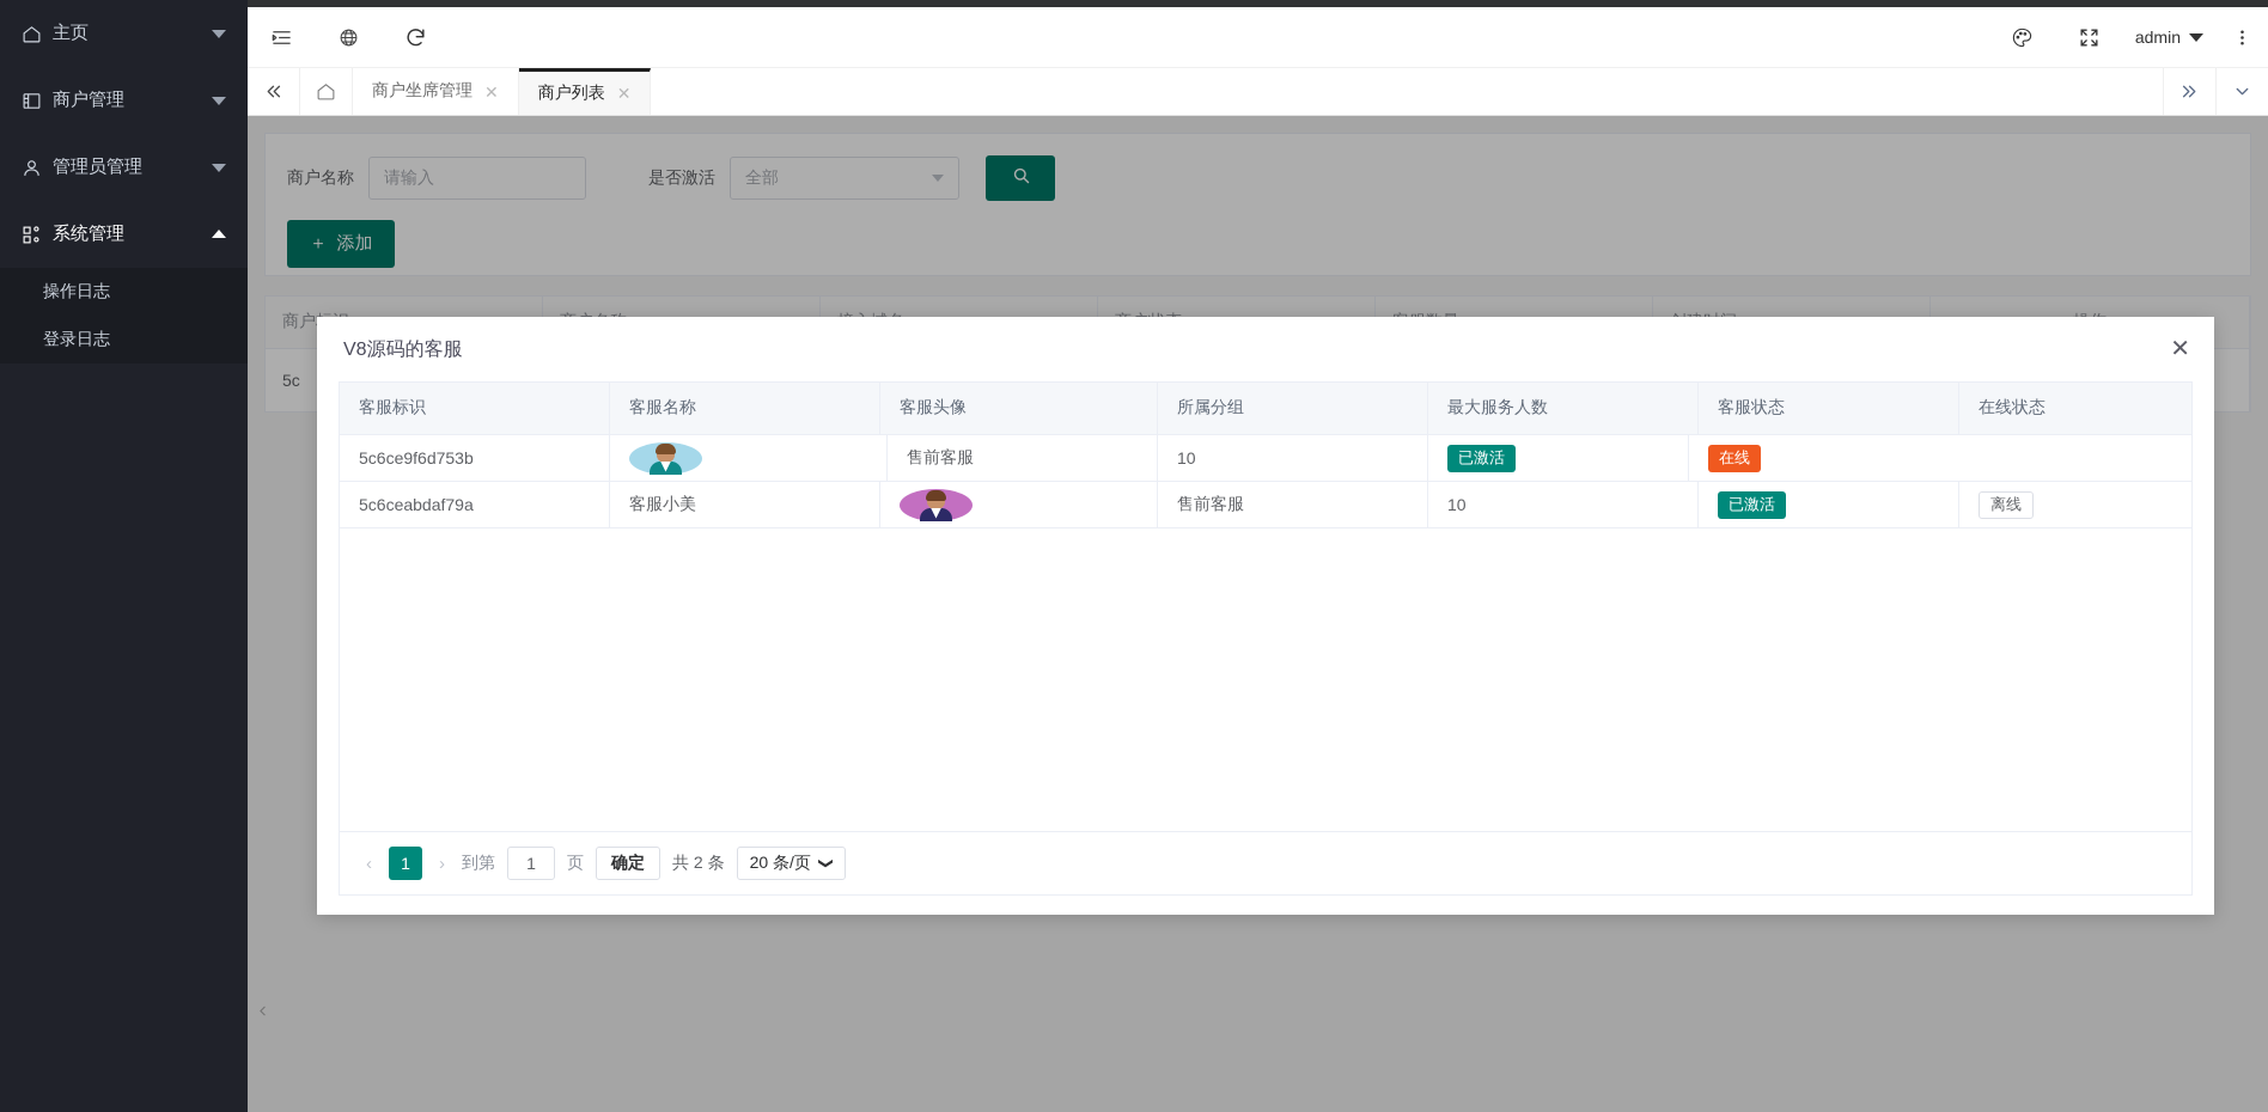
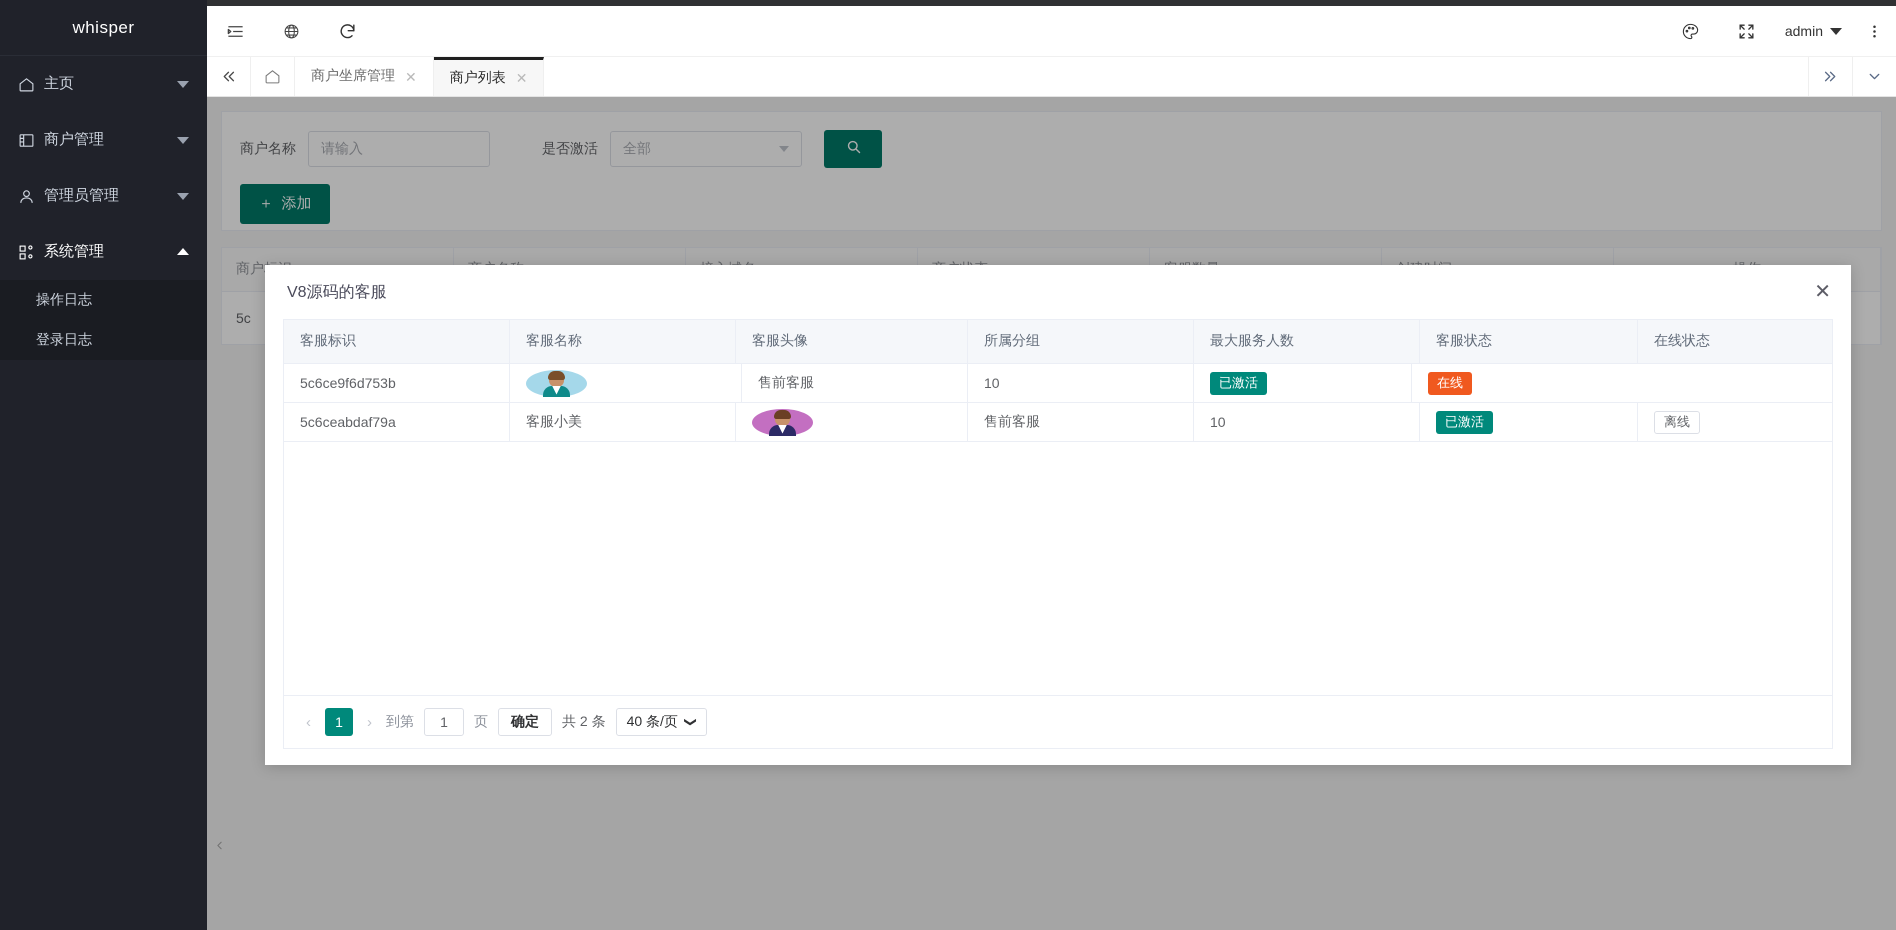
+ whisper
  主页
  商户管理
  管理员管理
  系统管理
  操作日志
  登录日志
  admin
  商户坐席管理
  ✕
  商户列表
  ✕
  商户名称
  请输入
  是否激活
  全部
  ＋
  添加
  5c
  V8源码的客服
  ✕
  客服标识
  客服名称
  客服头像
  所属分组
  最大服务人数
  客服状态
  在线状态
  5c6ce9f6d753b
  售前客服
  10
  已激活
  在线
  5c6ceabdaf79a
  客服小美
  售前客服
  10
  已激活
  离线
  ‹
  1
  ›
  到第
  1
  页
  确定
  共 2 条
- 20 条/页
+ 40 条/页
